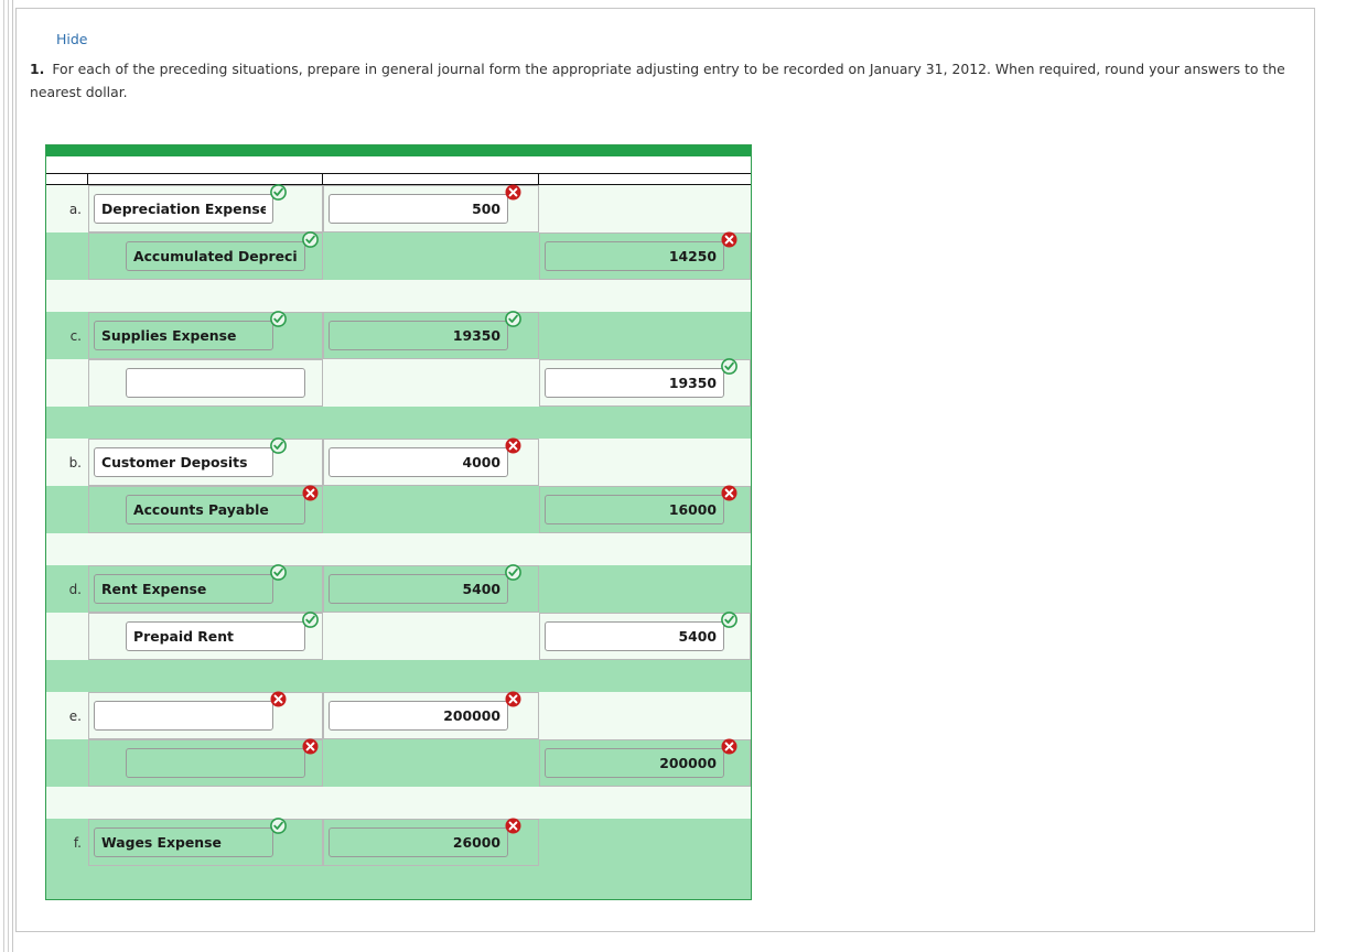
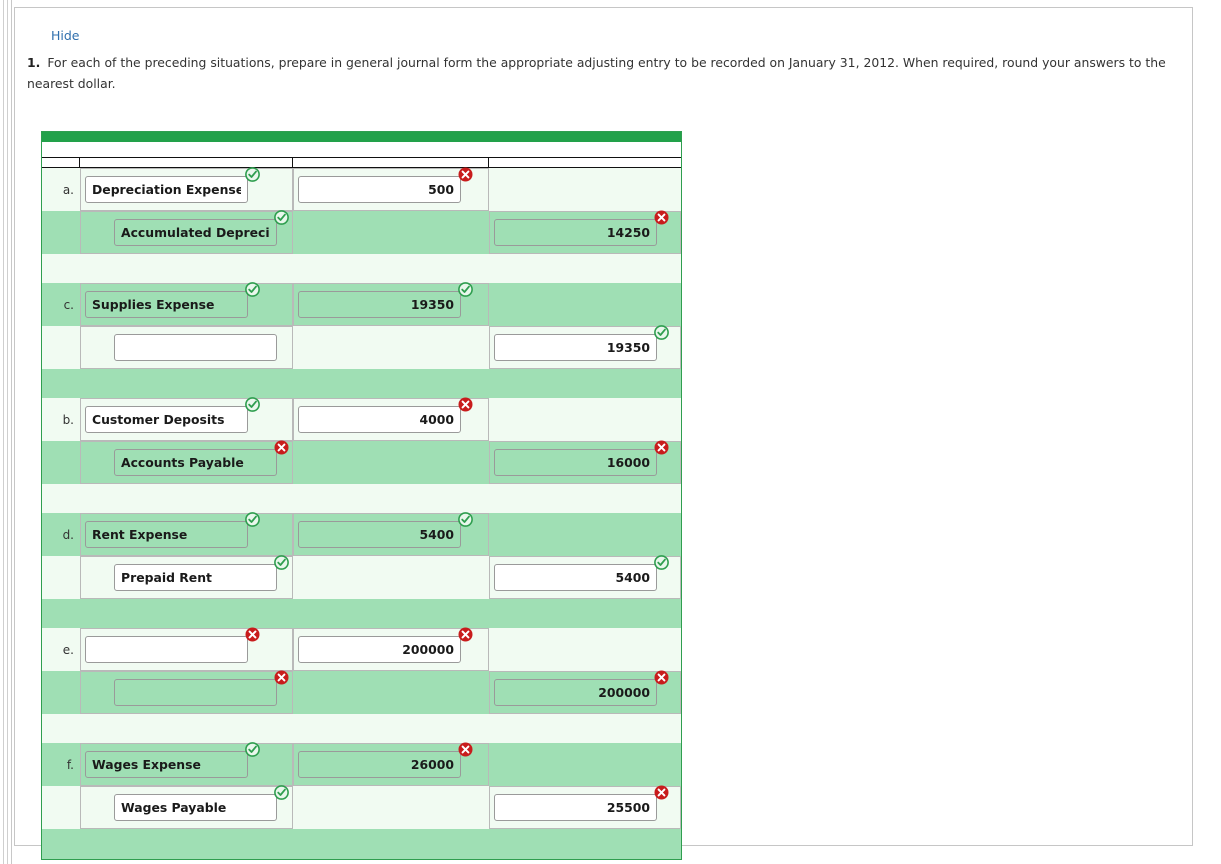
  Hide
  1. For each of the preceding situations, prepare in general journal form the appropriate adjusting entry to be recorded on January 31, 2012. When required, round your answers to the nearest dollar.
  a.
  Depreciation Expense
  500
  Accumulated Depreci
  14250
  c.
  Supplies Expense
  19350
  19350
  b.
  Customer Deposits
  4000
  Accounts Payable
  16000
  d.
  Rent Expense
  5400
  Prepaid Rent
  5400
  e.
  200000
  200000
  f.
  Wages Expense
  26000
+ Wages Payable
+ 25500
